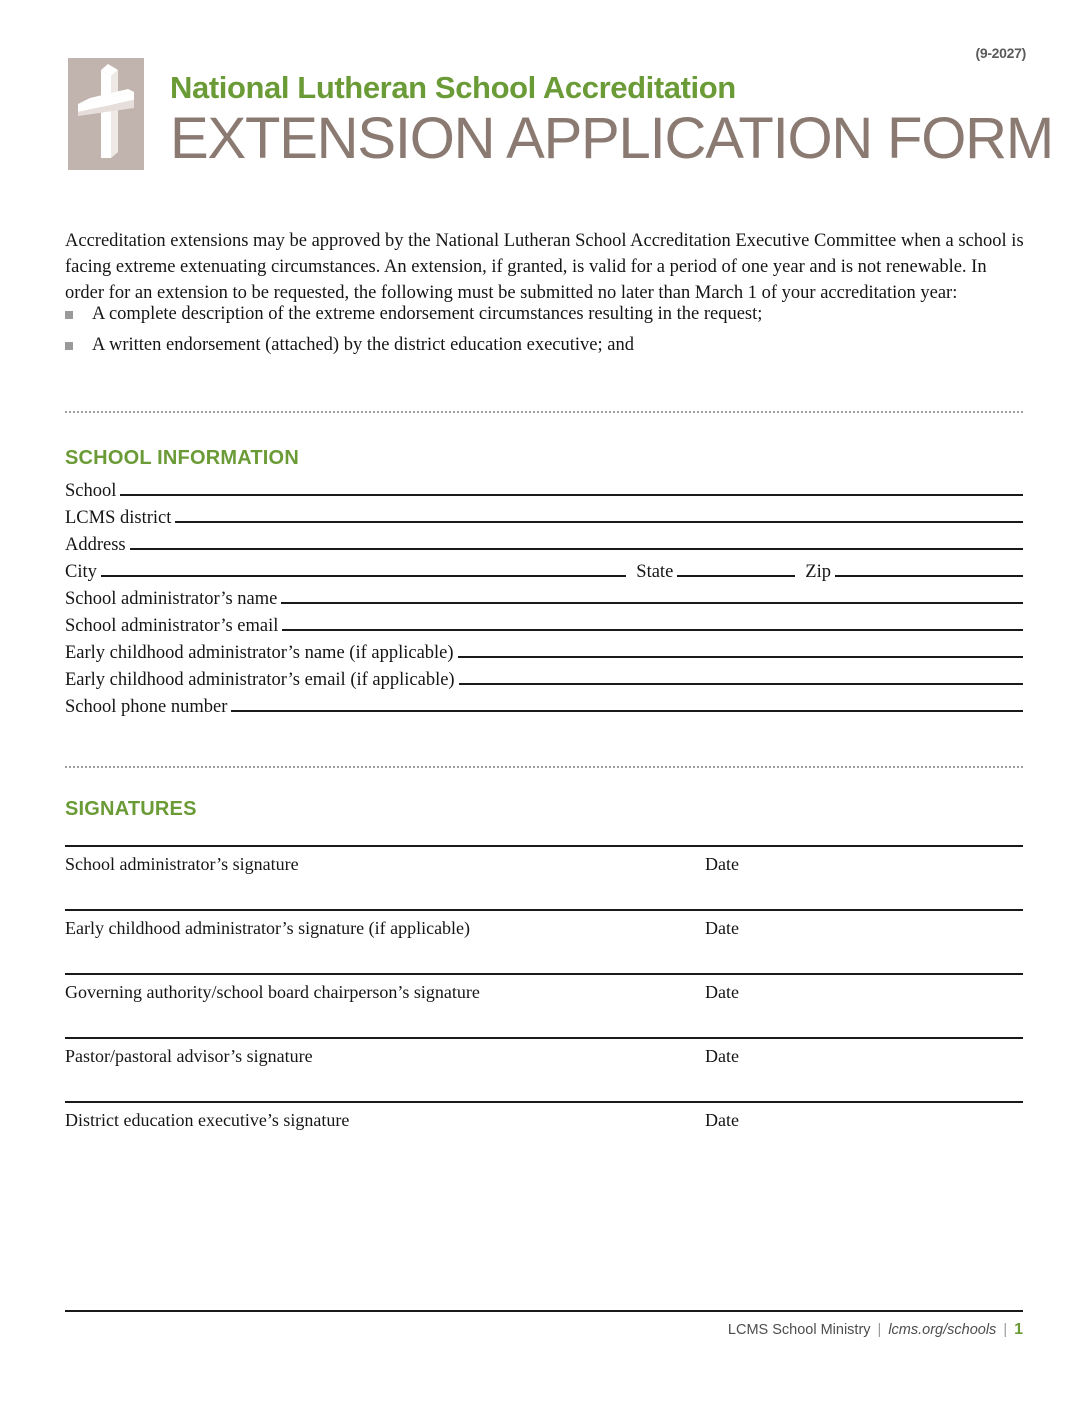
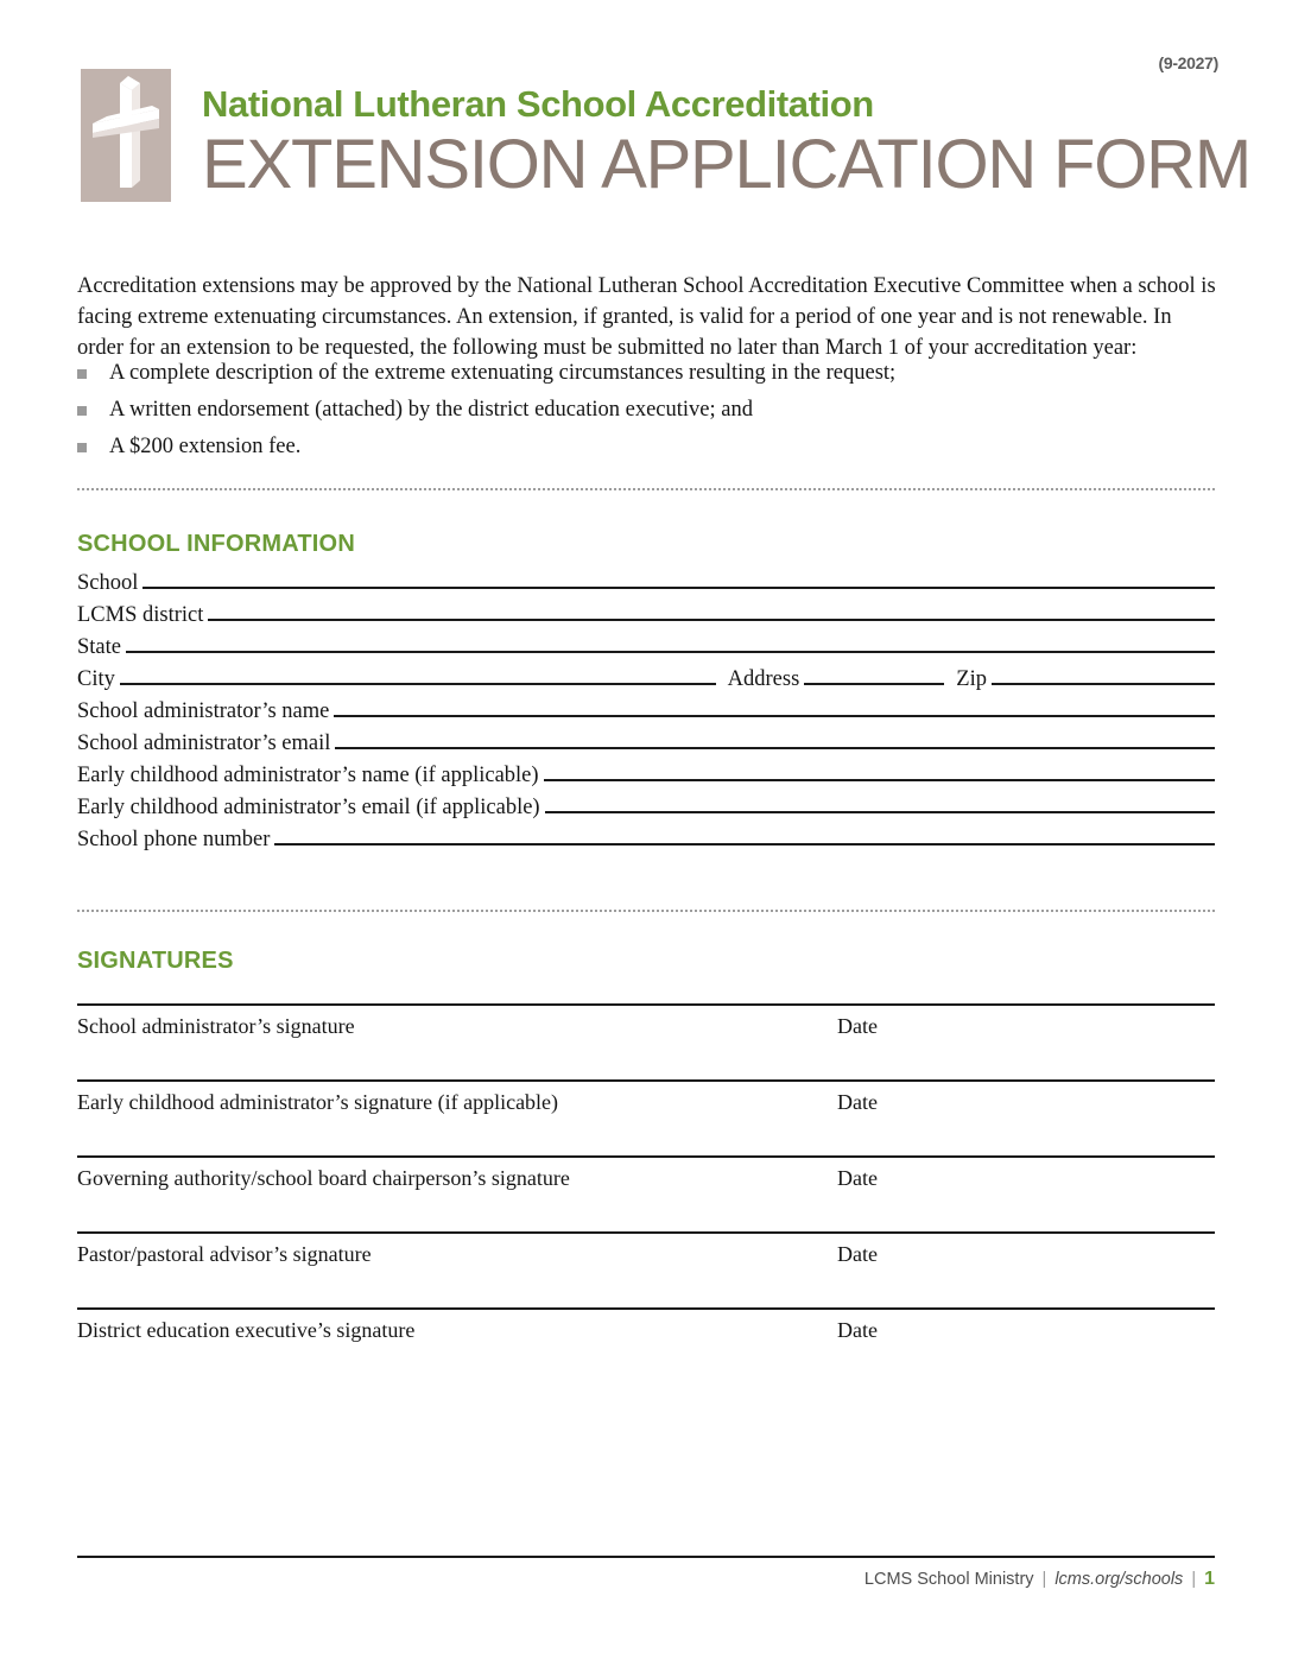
  (9-2027)
  National Lutheran School Accreditation
  EXTENSION APPLICATION FORM
  Accreditation extensions may be approved by the National Lutheran School Accreditation Executive Committee when a school is facing extreme extenuating circumstances. An extension, if granted, is valid for a period of one year and is not renewable. In order for an extension to be requested, the following must be submitted no later than March 1 of your accreditation year:
- A complete description of the extreme endorsement circumstances resulting in the request;
+ A complete description of the extreme extenuating circumstances resulting in the request;
  A written endorsement (attached) by the district education executive; and
+ A $200 extension fee.
  SCHOOL INFORMATION
  School
  LCMS district
- Address
+ State
  City
- State
+ Address
  Zip
  School administrator’s name
  School administrator’s email
  Early childhood administrator’s name (if applicable)
  Early childhood administrator’s email (if applicable)
  School phone number
  SIGNATURES
  School administrator’s signature
  Date
  Early childhood administrator’s signature (if applicable)
  Date
  Governing authority/school board chairperson’s signature
  Date
  Pastor/pastoral advisor’s signature
  Date
  District education executive’s signature
  Date
  LCMS School Ministry
  |
  lcms.org/schools
  |
  1
